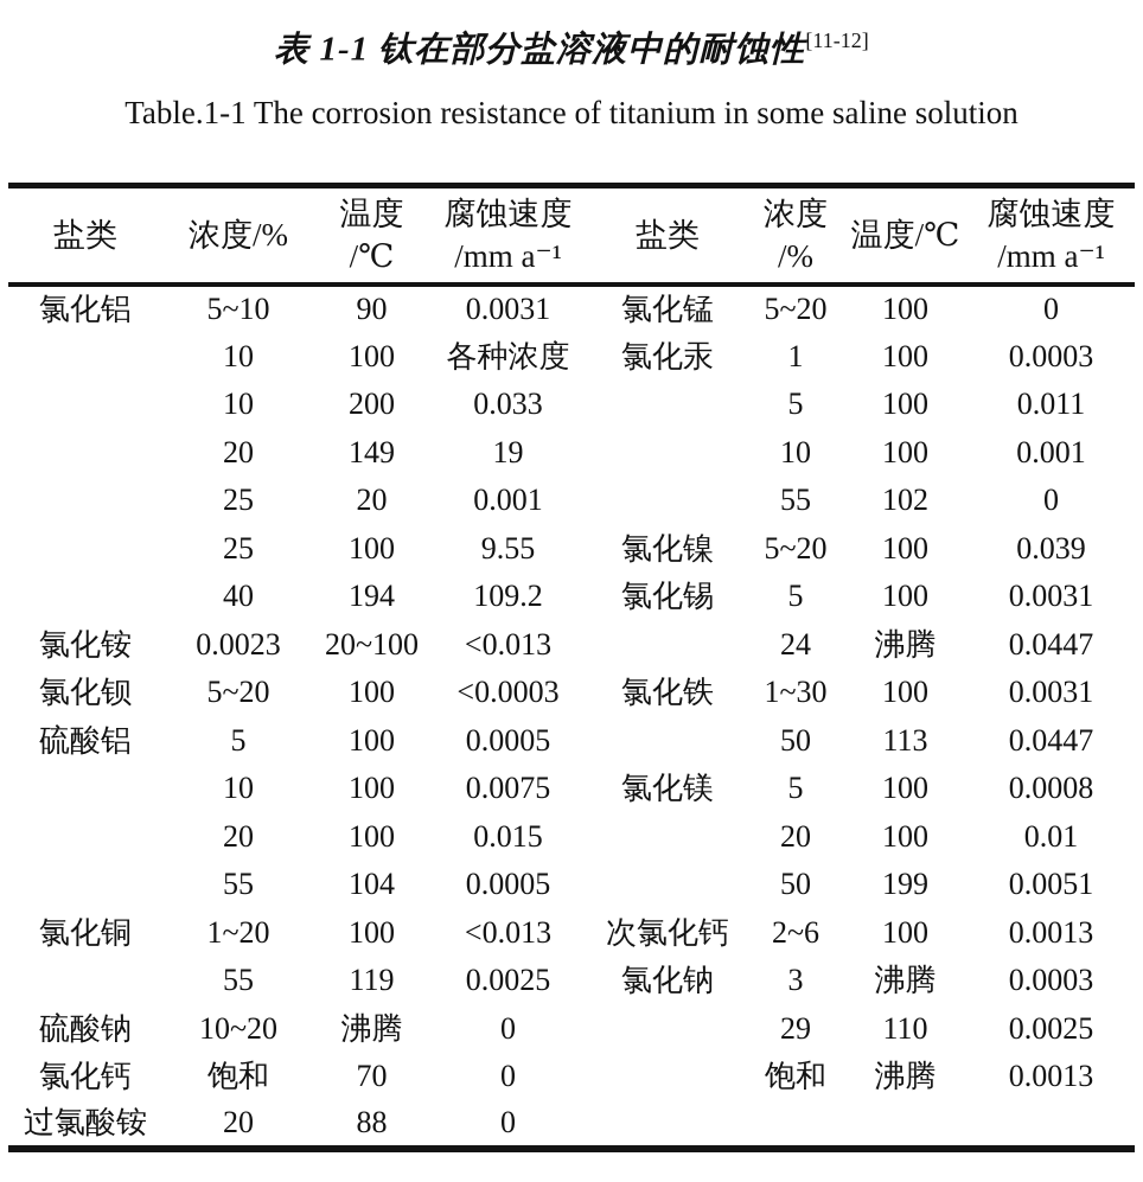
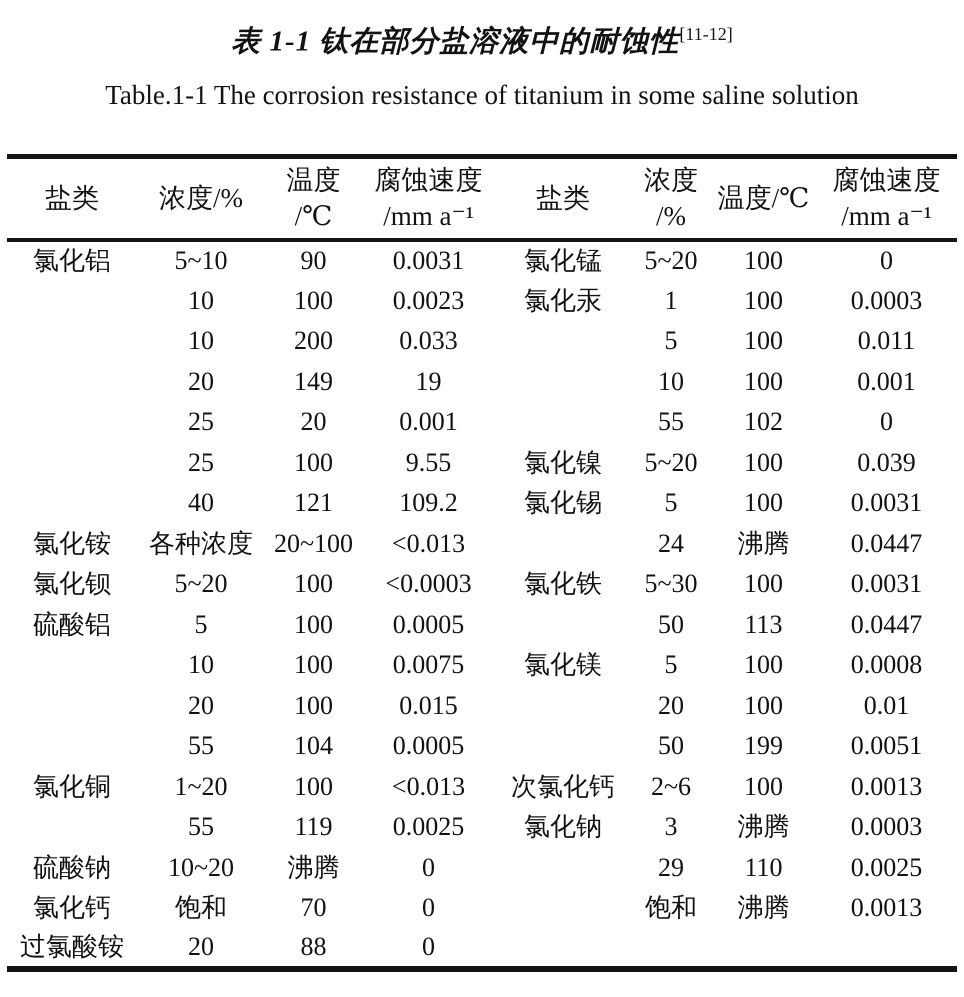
  表 1-1 钛在部分盐溶液中的耐蚀性[11-12]
  Table.1-1 The corrosion resistance of titanium in some saline solution
  盐类	浓度/%	温度 /℃	腐蚀速度 /mm a⁻¹	盐类	浓度 /%	温度/℃	腐蚀速度 /mm a⁻¹
  氯化铝	5~10	90	0.0031	氯化锰	5~20	100	0
- 	10	100	各种浓度	氯化汞	1	100	0.0003
+ 	10	100	0.0023	氯化汞	1	100	0.0003
  	10	200	0.033		5	100	0.011
  	20	149	19		10	100	0.001
  	25	20	0.001		55	102	0
  	25	100	9.55	氯化镍	5~20	100	0.039
- 	40	194	109.2	氯化锡	5	100	0.0031
+ 	40	121	109.2	氯化锡	5	100	0.0031
- 氯化铵	0.0023	20~100	<0.013		24	沸腾	0.0447
+ 氯化铵	各种浓度	20~100	<0.013		24	沸腾	0.0447
- 氯化钡	5~20	100	<0.0003	氯化铁	1~30	100	0.0031
+ 氯化钡	5~20	100	<0.0003	氯化铁	5~30	100	0.0031
  硫酸铝	5	100	0.0005		50	113	0.0447
  	10	100	0.0075	氯化镁	5	100	0.0008
  	20	100	0.015		20	100	0.01
  	55	104	0.0005		50	199	0.0051
  氯化铜	1~20	100	<0.013	次氯化钙	2~6	100	0.0013
  	55	119	0.0025	氯化钠	3	沸腾	0.0003
  硫酸钠	10~20	沸腾	0		29	110	0.0025
  氯化钙	饱和	70	0		饱和	沸腾	0.0013
  过氯酸铵	20	88	0
